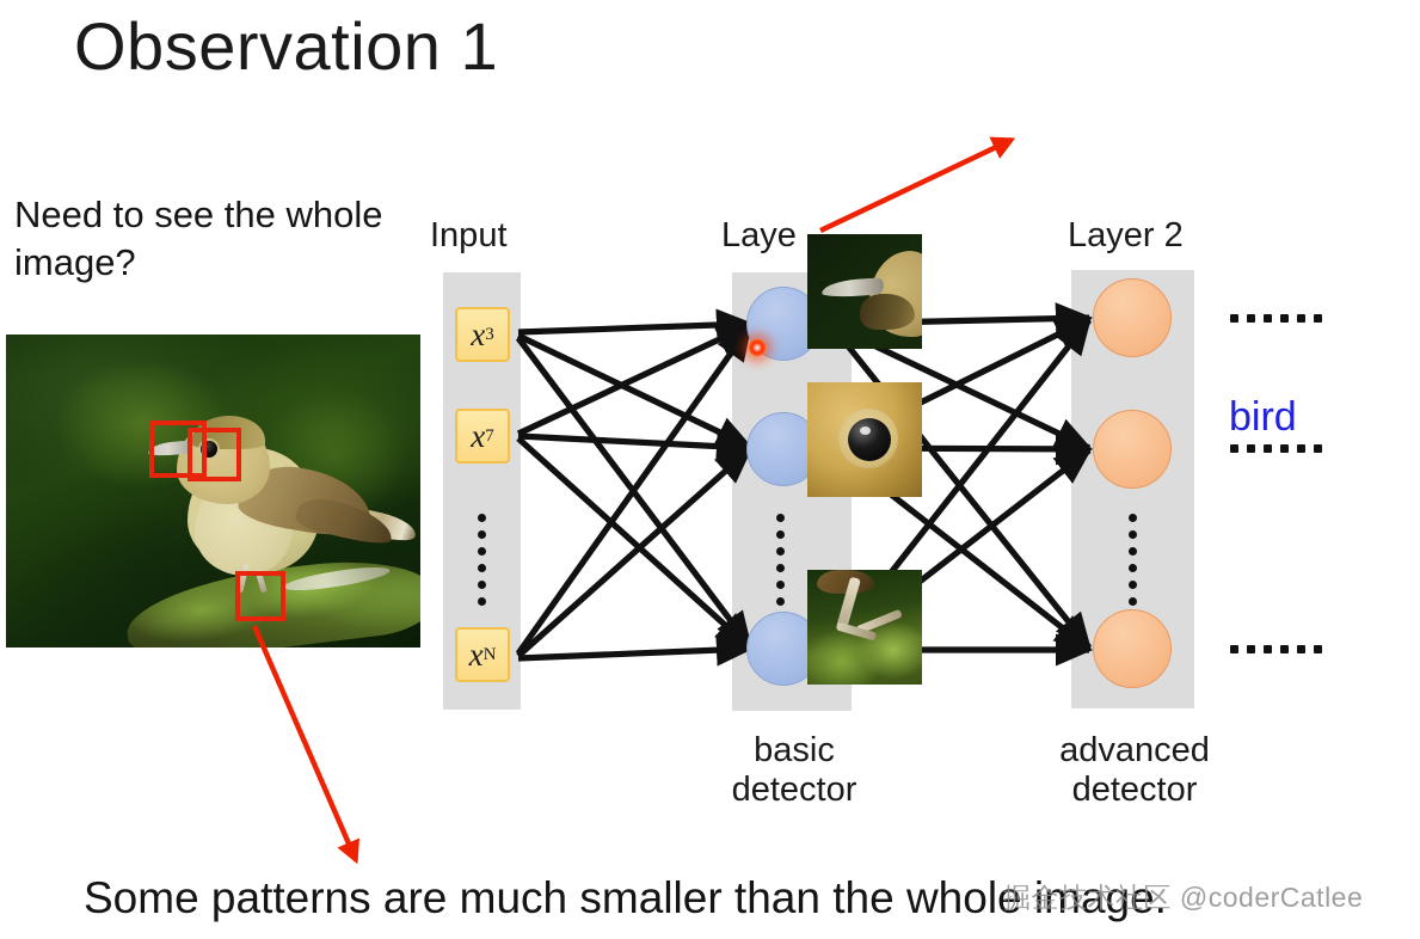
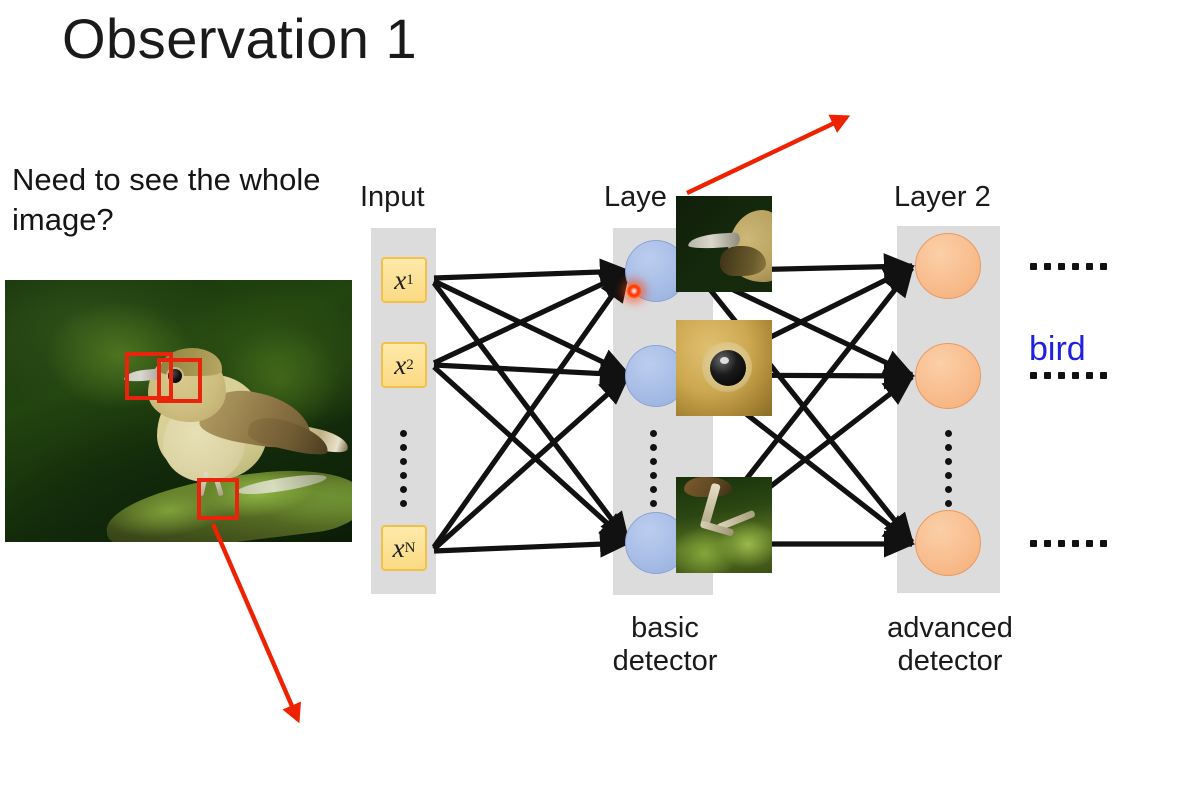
  Observation 1
  Need to see the whole image?
  Input
  Laye
  Layer 2
  x
- 3
+ 1
  x
- 7
+ 2
  x
  N
  bird
  basic
  detector
  advanced
  detector
- Some patterns are much smaller than the whole image.
- 掘金技术社区 @coderCatlee
